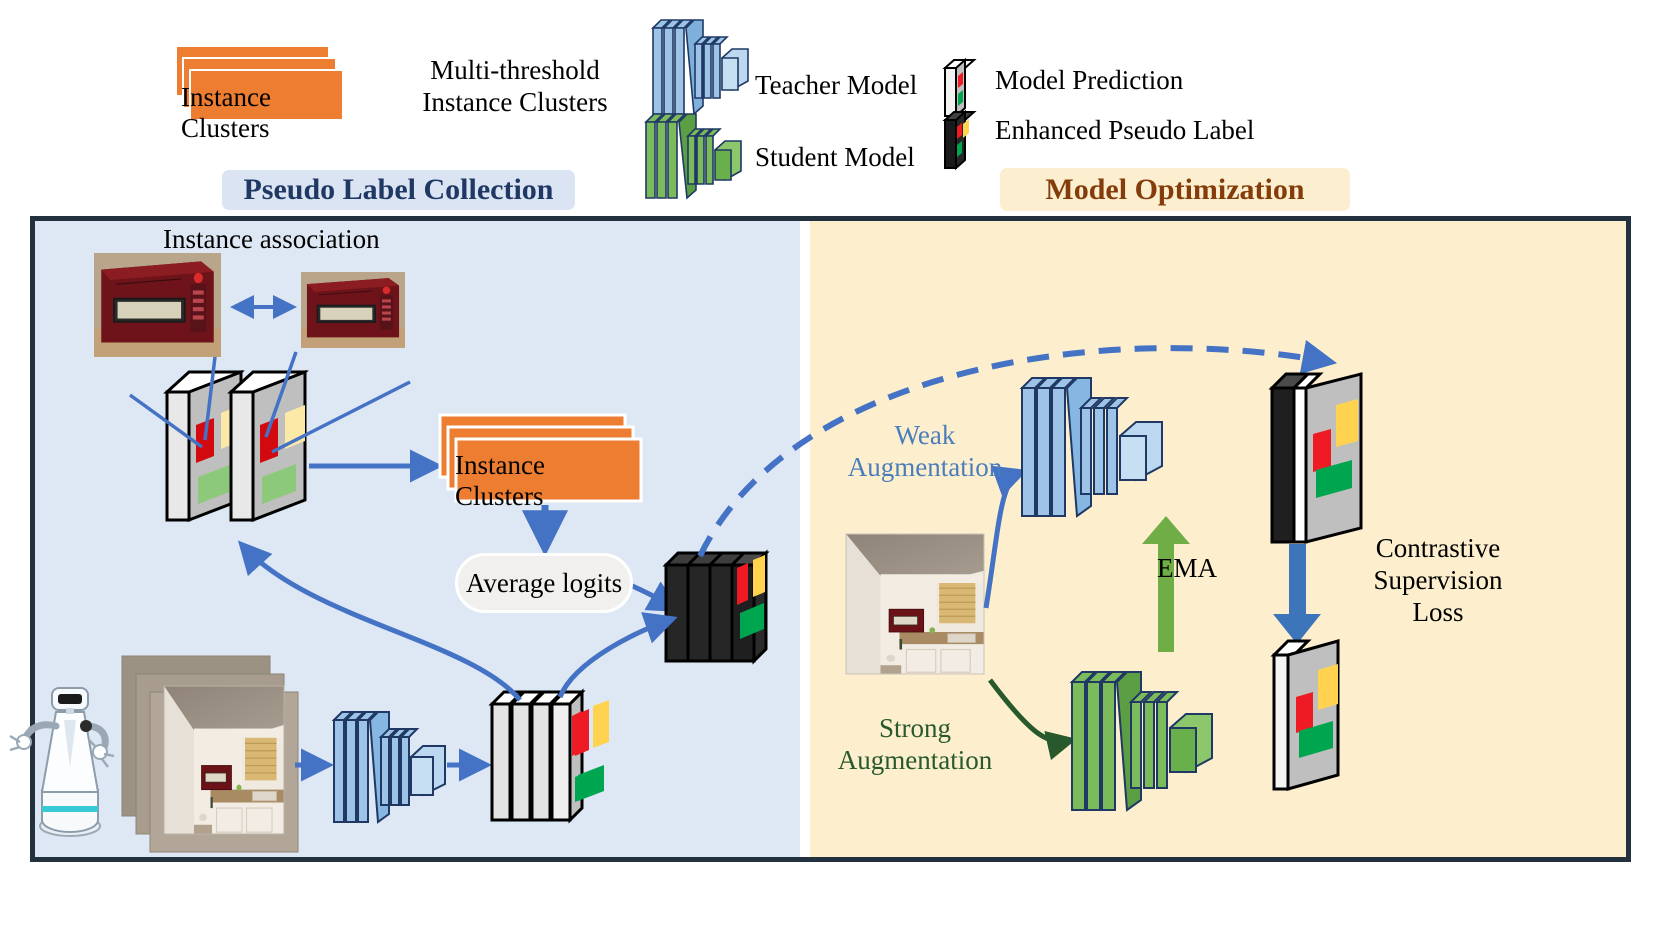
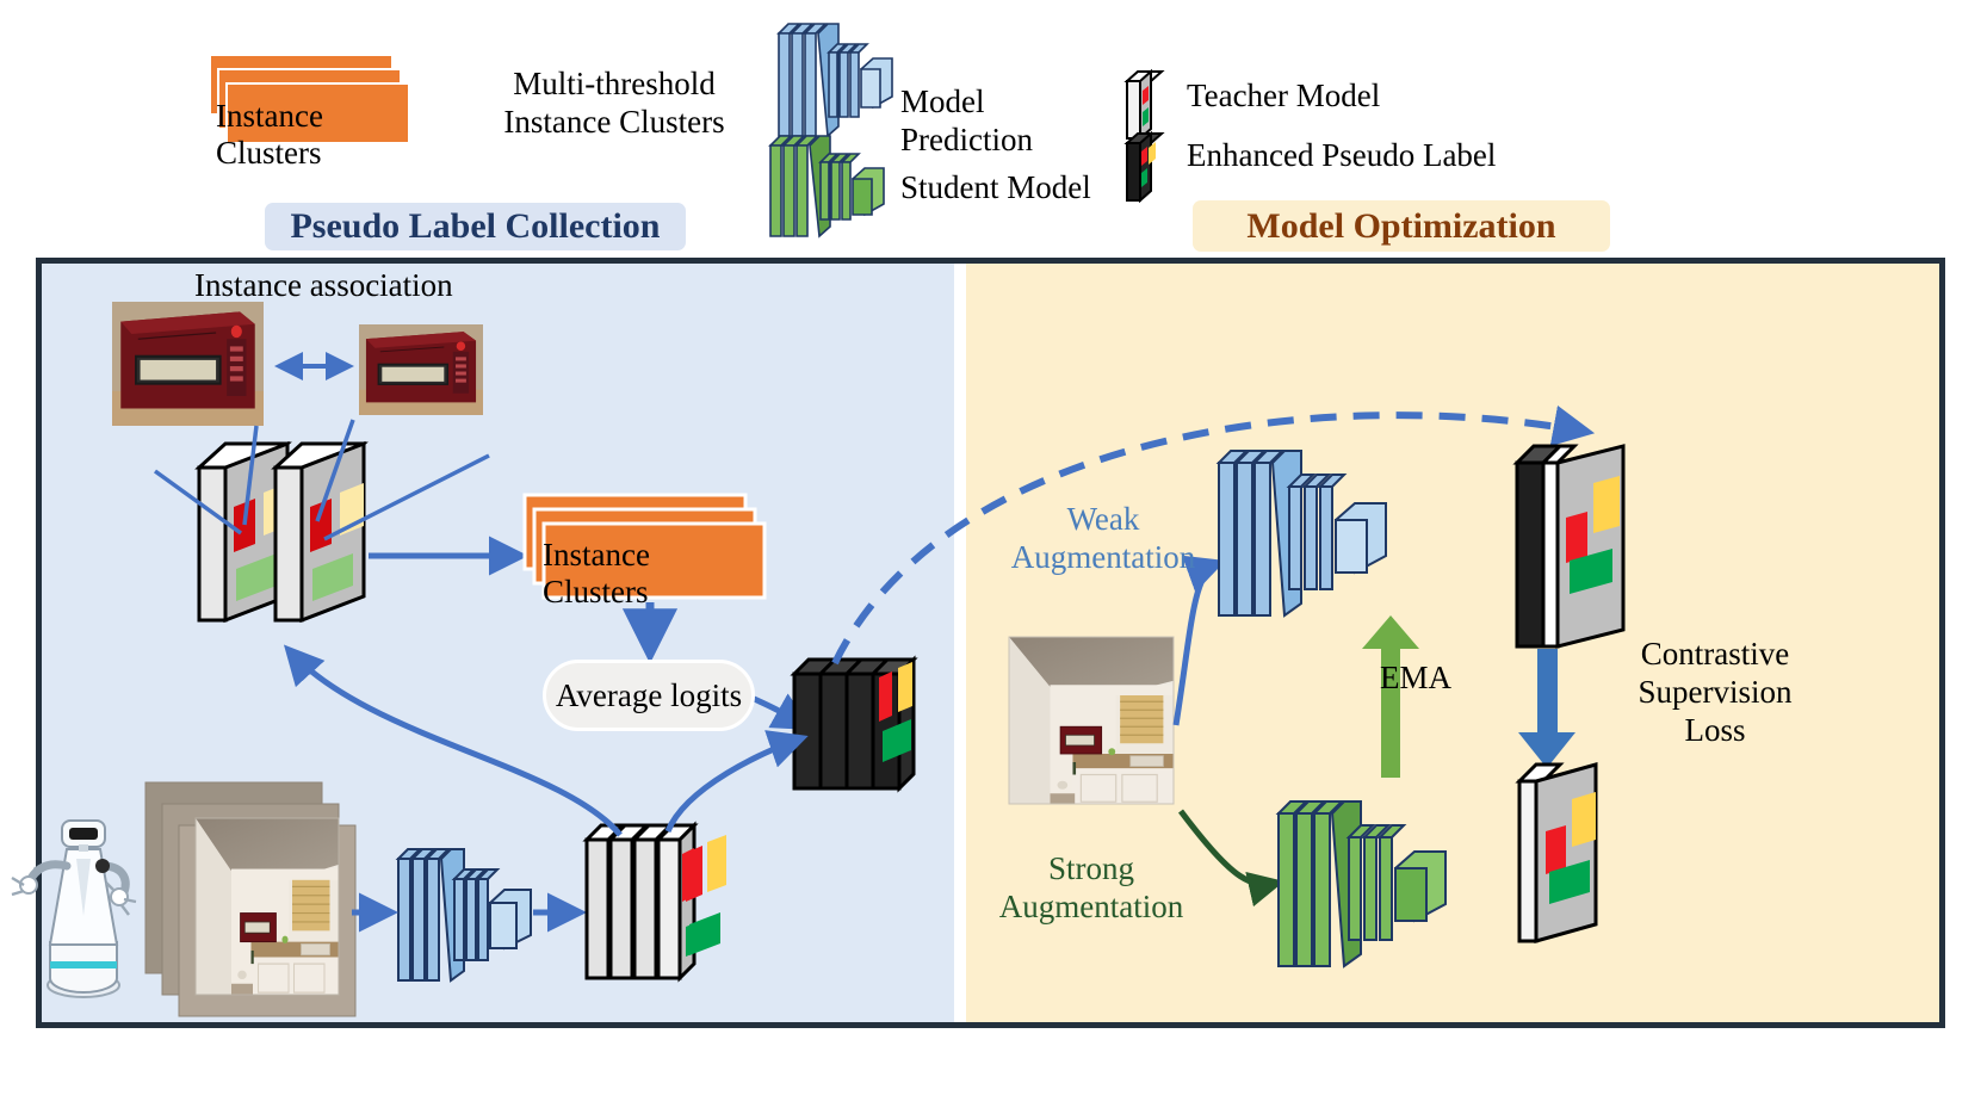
  Instance Clusters
  Multi-threshold
  Instance Clusters
- Teacher Model
+ Model Prediction
  Student Model
- Model Prediction
+ Teacher Model
  Enhanced Pseudo Label
  Pseudo Label Collection
  Model Optimization
  Instance association
  Instance Clusters
  Average logits
  Weak
  Augmentation
  Strong
  Augmentation
  EMA
  Contrastive
  Supervision Loss
